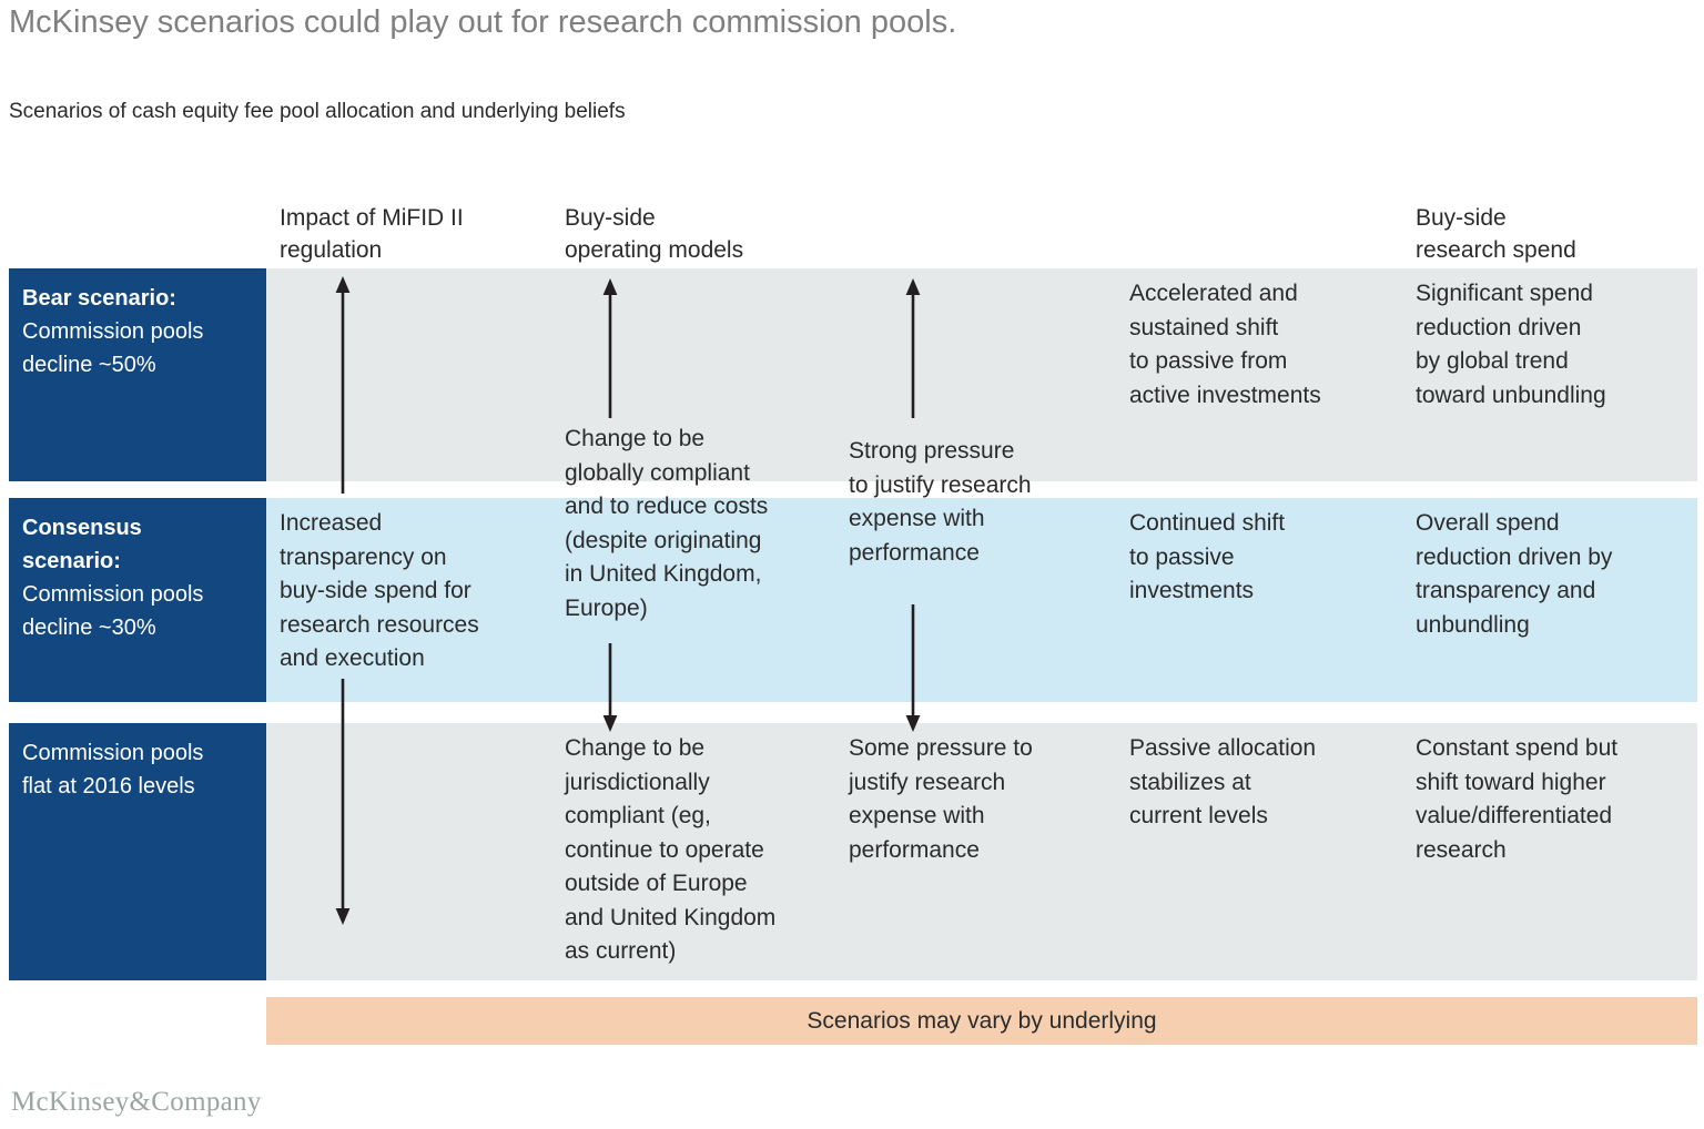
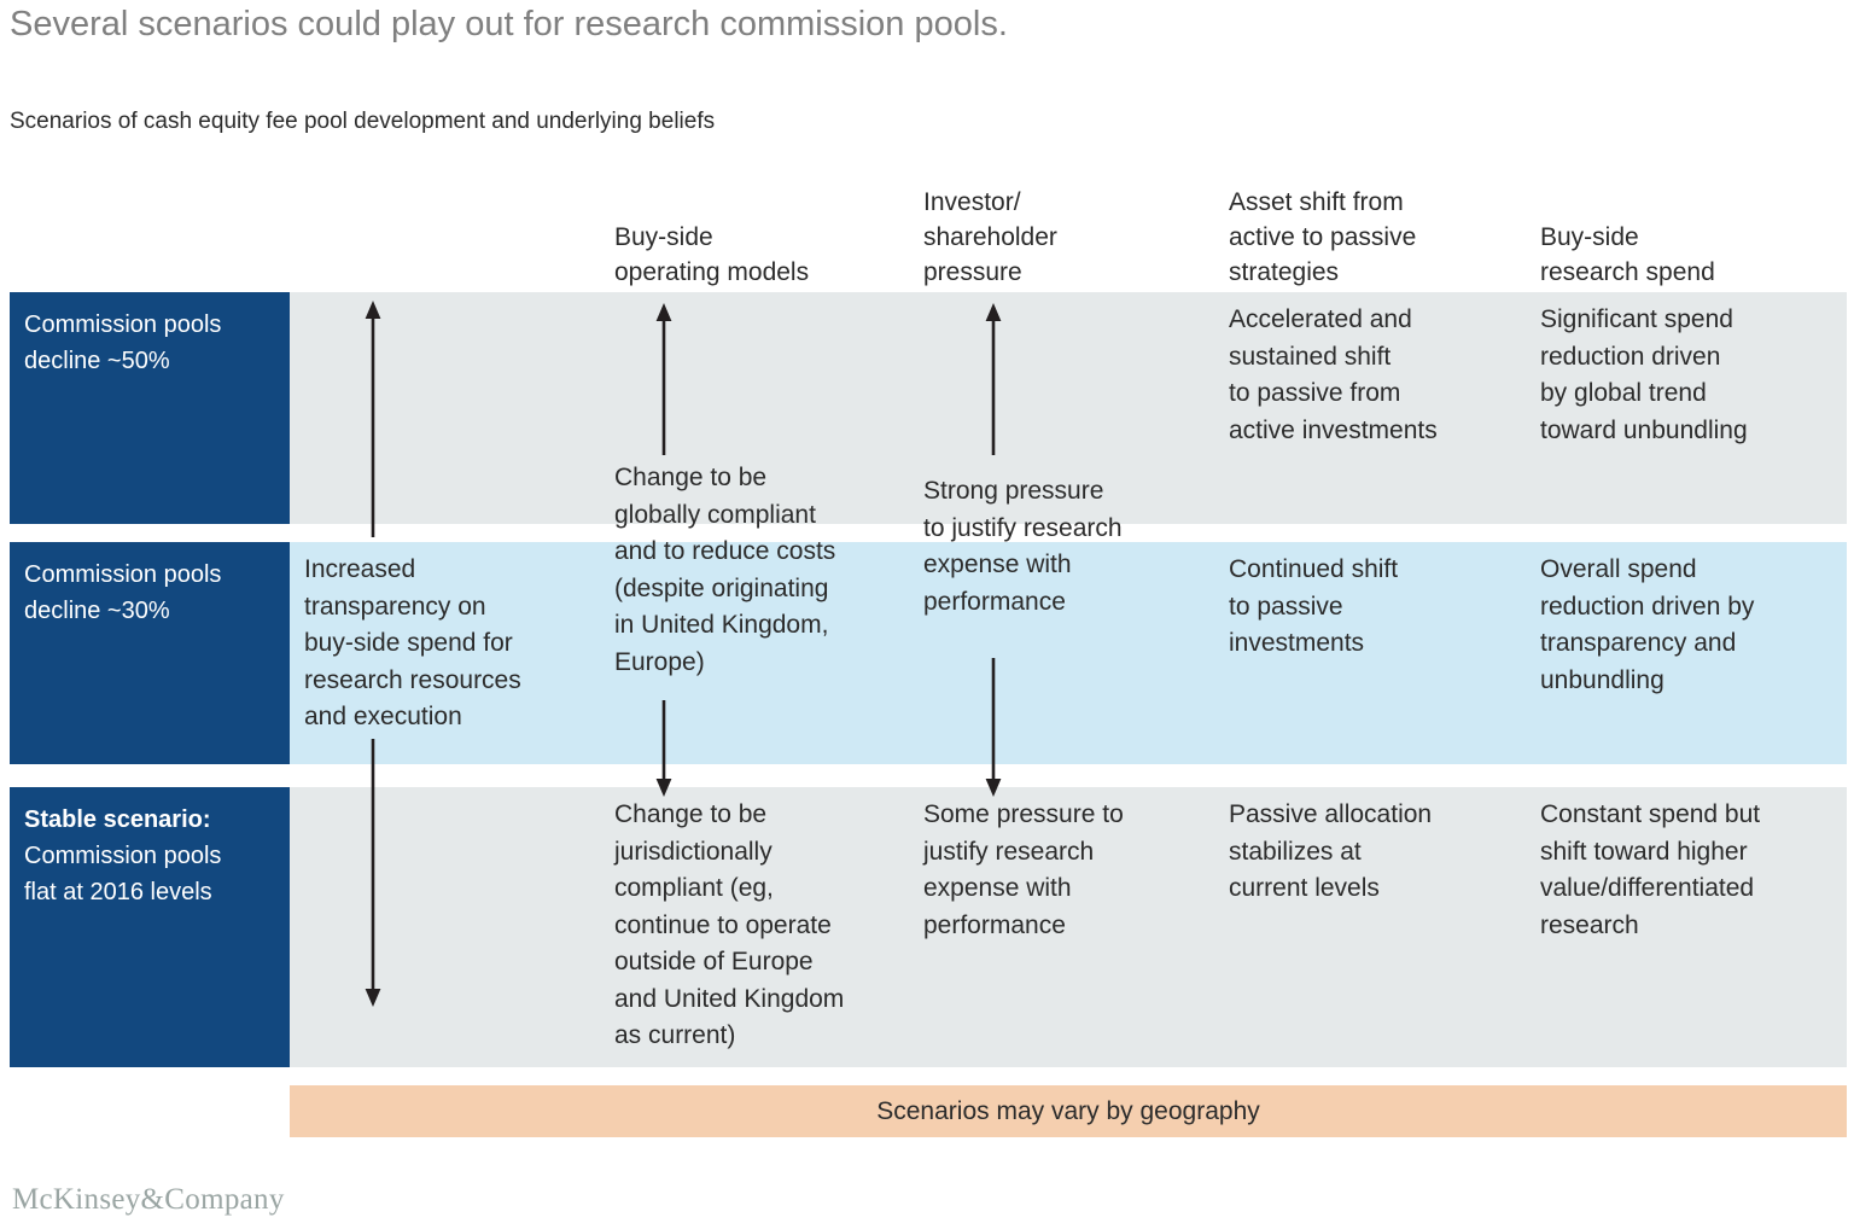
- McKinsey scenarios could play out for research commission pools.
+ Several scenarios could play out for research commission pools.
- Scenarios of cash equity fee pool allocation and underlying beliefs
+ Scenarios of cash equity fee pool development and underlying beliefs
- Impact of MiFID II
- regulation
  Buy-side
  operating models
+ Investor/
+ shareholder
+ pressure
+ Asset shift from
+ active to passive
+ strategies
  Buy-side
  research spend
- Bear scenario:
  Commission pools
  decline ~50%
- Consensus
- scenario:
  Commission pools
  decline ~30%
+ Stable scenario:
  Commission pools
  flat at 2016 levels
  Accelerated and
  sustained shift
  to passive from
  active investments
  Significant spend
  reduction driven
  by global trend
  toward unbundling
  Increased
  transparency on
  buy-side spend for
  research resources
  and execution
  Change to be
  globally compliant
  and to reduce costs
  (despite originating
  in United Kingdom,
  Europe)
  Strong pressure
  to justify research
  expense with
  performance
  Continued shift
  to passive
  investments
  Overall spend
  reduction driven by
  transparency and
  unbundling
  Change to be
  jurisdictionally
  compliant (eg,
  continue to operate
  outside of Europe
  and United Kingdom
  as current)
  Some pressure to
  justify research
  expense with
  performance
  Passive allocation
  stabilizes at
  current levels
  Constant spend but
  shift toward higher
  value/differentiated
  research
- Scenarios may vary by underlying
+ Scenarios may vary by geography
  McKinsey&Company
